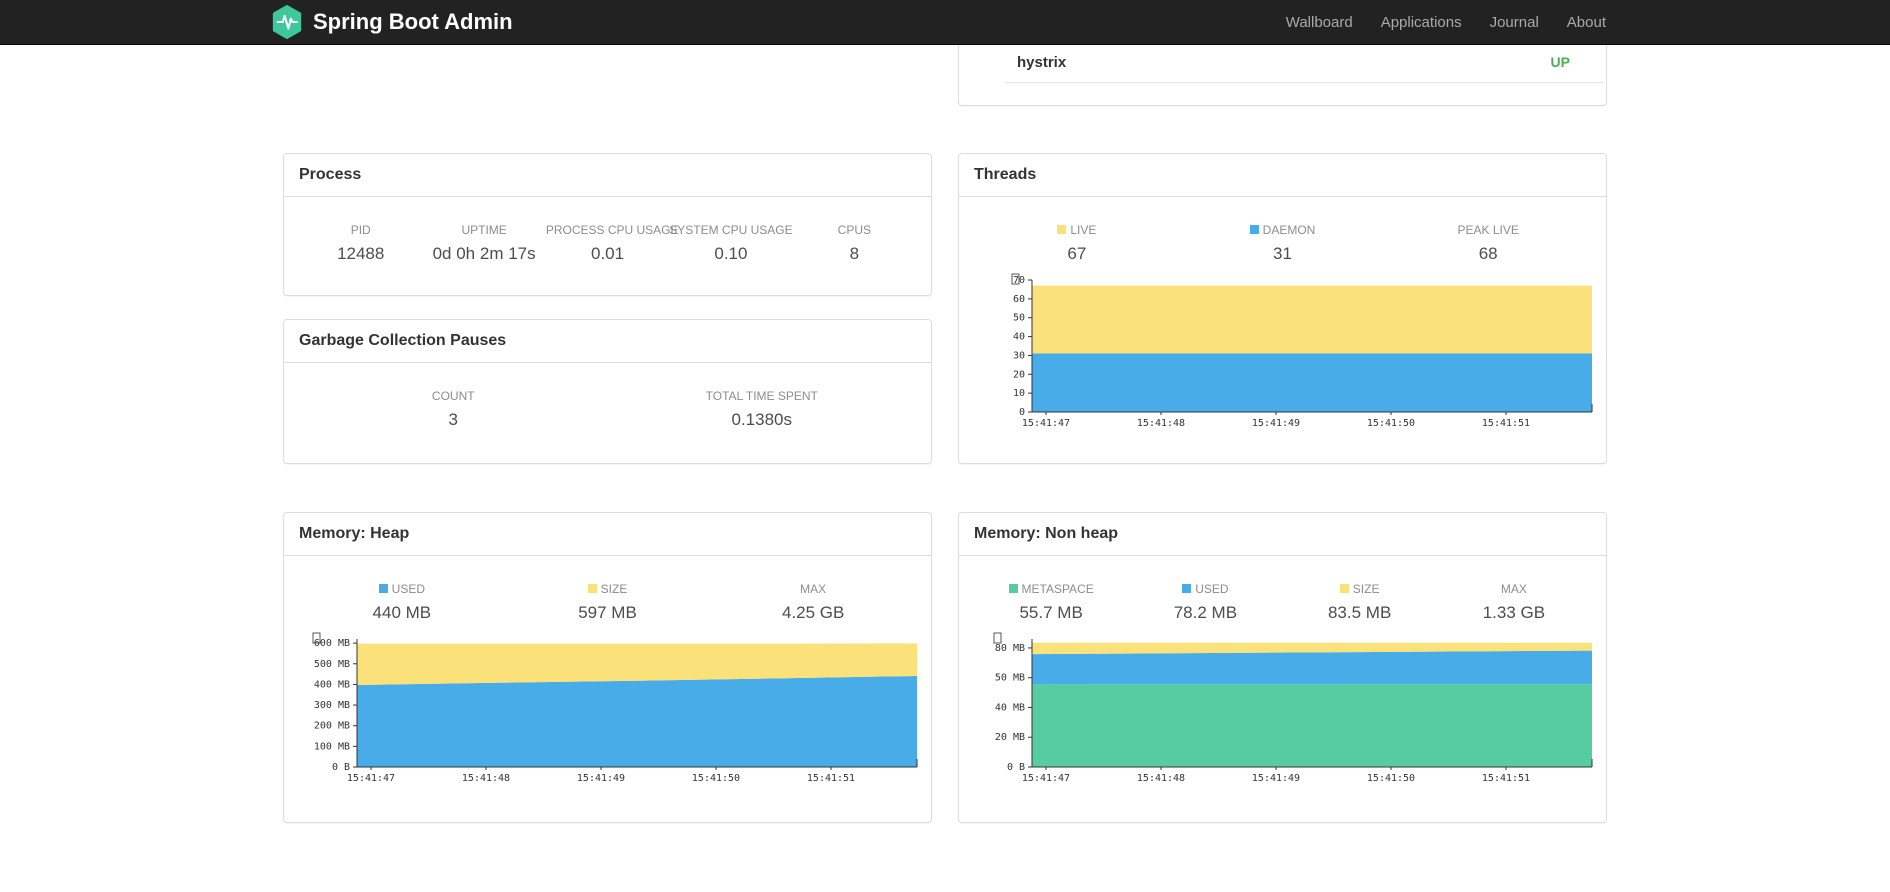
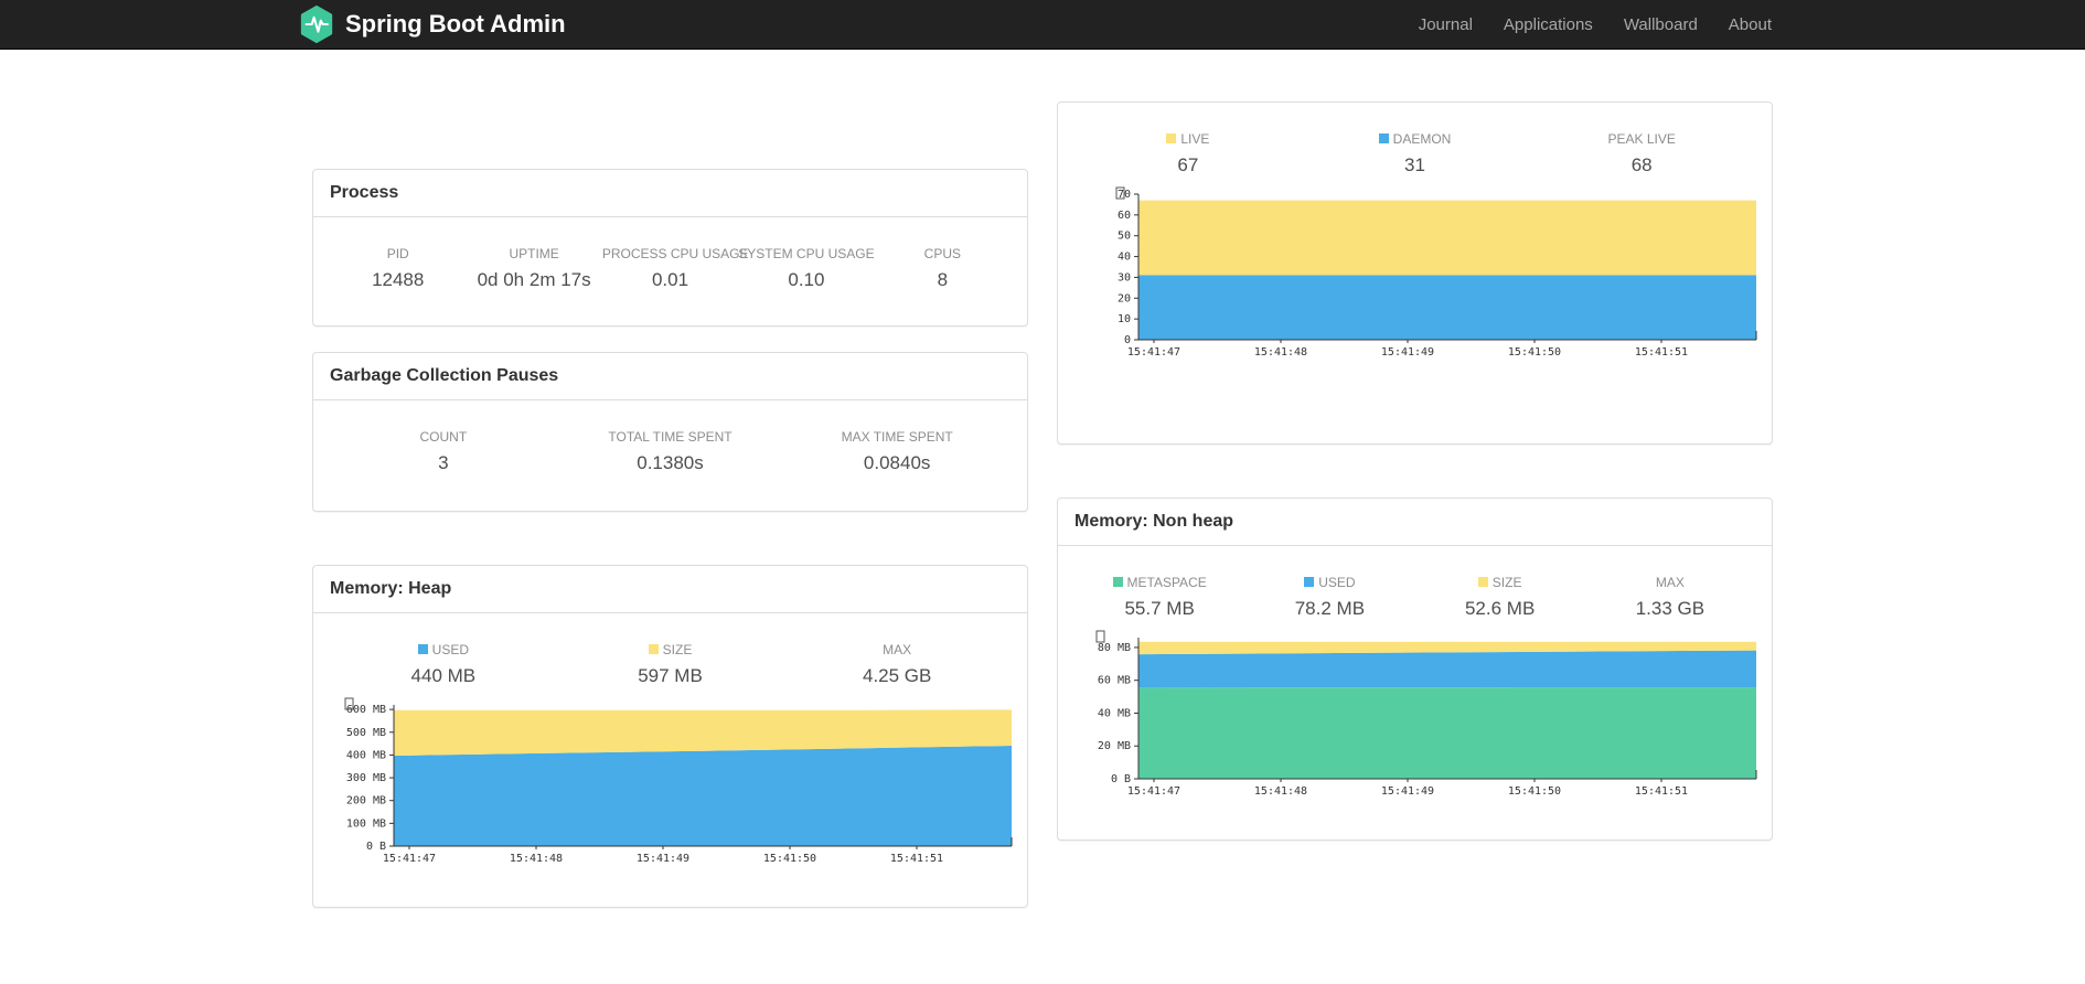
  Spring Boot Admin
- Wallboard
+ Journal
  Applications
- Journal
+ Wallboard
  About
  Process
  PID
  12488
  UPTIME
  0d 0h 2m 17s
  PROCESS CPU USAG
  0.01
  SYSTEM CPU USAGE
  0.10
  CPUS
  8
  Garbage Collection Pauses
  COUNT
  3
  TOTAL TIME SPENT
  0.1380s
+ MAX TIME SPENT
+ 0.0840s
  Memory: Heap
  USED
  440 MB
  SIZE
  597 MB
  MAX
  4.25 GB
  0 B
  100 MB
  200 MB
  300 MB
  400 MB
  500 MB
  600 MB
  15:41:47
  15:41:48
  15:41:49
  15:41:50
  15:41:51
- hystrix
- UP
- Threads
  LIVE
  67
  DAEMON
  31
  PEAK LIVE
  68
  0
  10
  20
  30
  40
  50
  60
  70
  15:41:47
  15:41:48
  15:41:49
  15:41:50
  15:41:51
  Memory: Non heap
  METASPACE
  55.7 MB
  USED
  78.2 MB
  SIZE
- 83.5 MB
+ 52.6 MB
  MAX
  1.33 GB
  0 B
  20 MB
  40 MB
- 50 MB
+ 60 MB
  80 MB
  15:41:47
  15:41:48
  15:41:49
  15:41:50
  15:41:51
